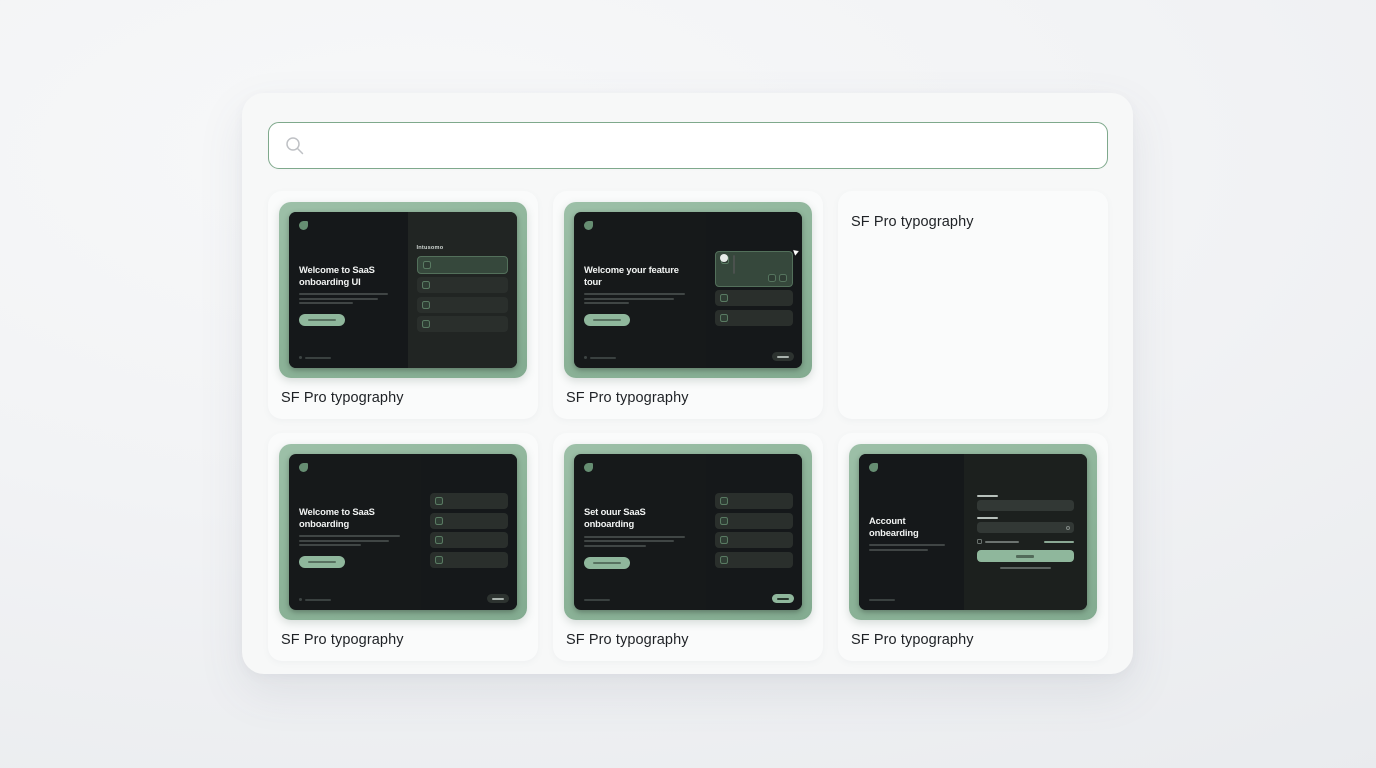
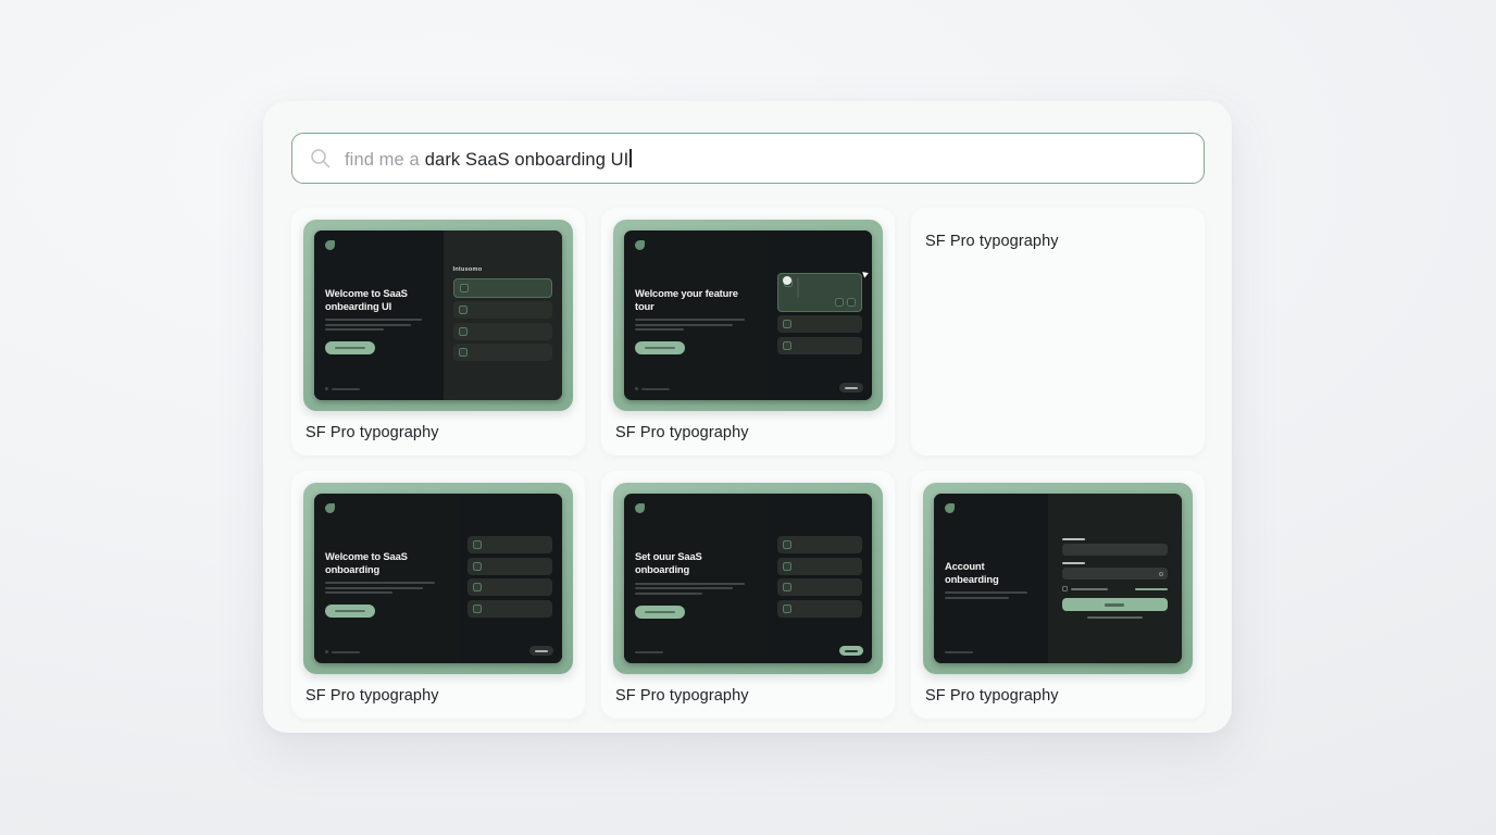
+ find me a
+ dark SaaS onboarding UI
- Welcome to SaaS onboarding UI
+ Welcome to SaaS onbearding UI
  SF Pro typography
  Welcome your feature tour
  SF Pro typography
  SF Pro typography
  Welcome to SaaS onboarding
  SF Pro typography
  Set ouur SaaS onboarding
  SF Pro typography
  Account onbearding
  SF Pro typography
